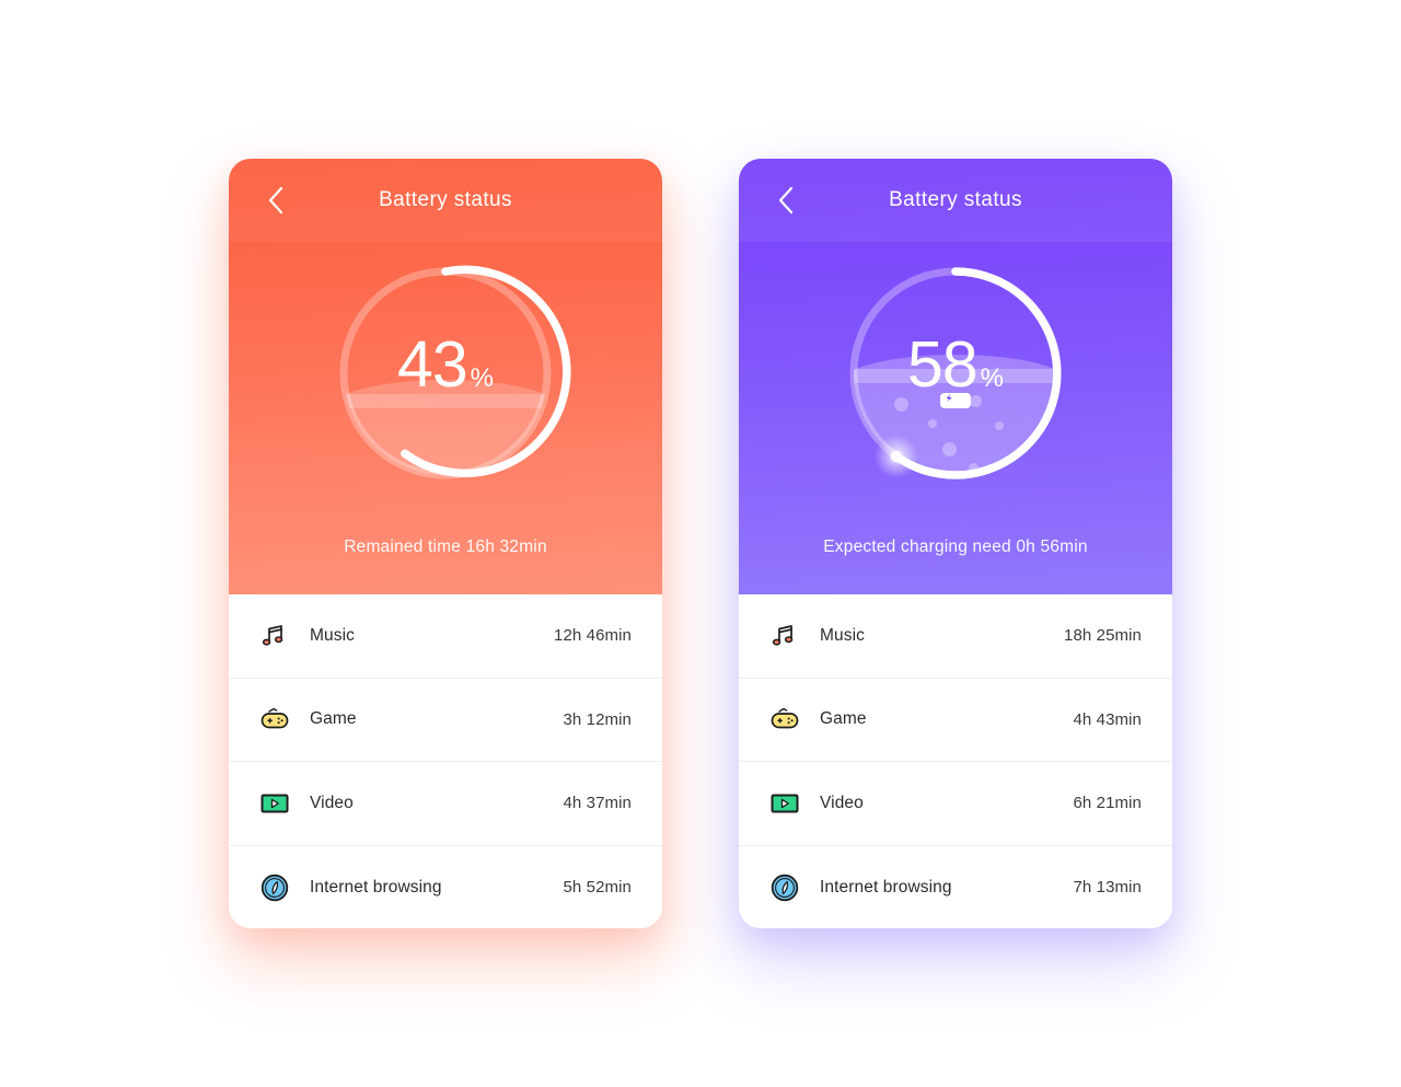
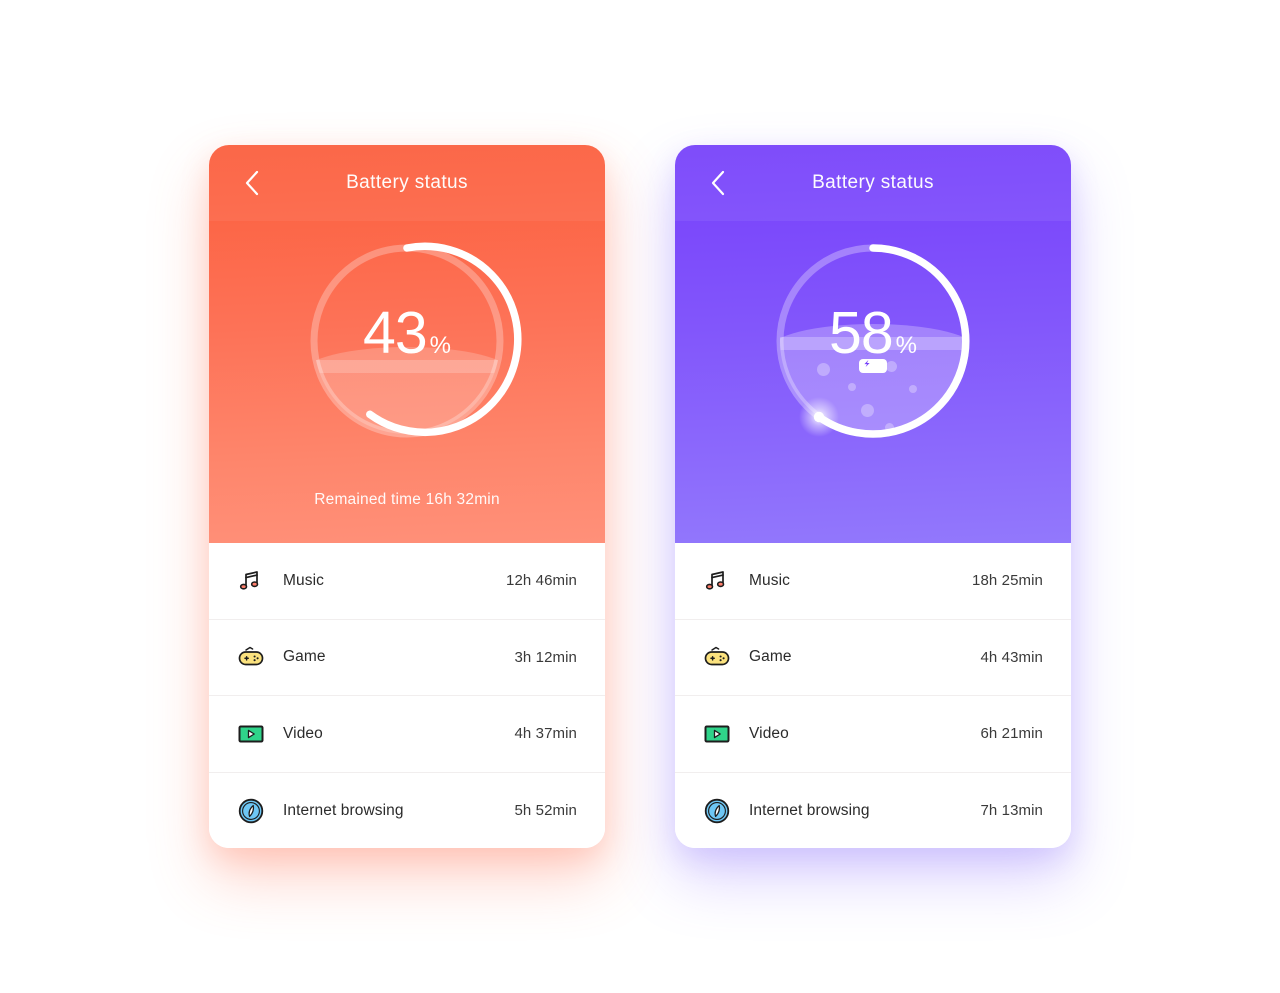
  Battery status
  43
  %
  Remained time 16h 32min
  Music
  12h 46min
  Game
  3h 12min
  Video
  4h 37min
  Internet browsing
  5h 52min
  Battery status
  58
  %
- Expected charging need 0h 56min
  Music
  18h 25min
  Game
  4h 43min
  Video
  6h 21min
  Internet browsing
  7h 13min
